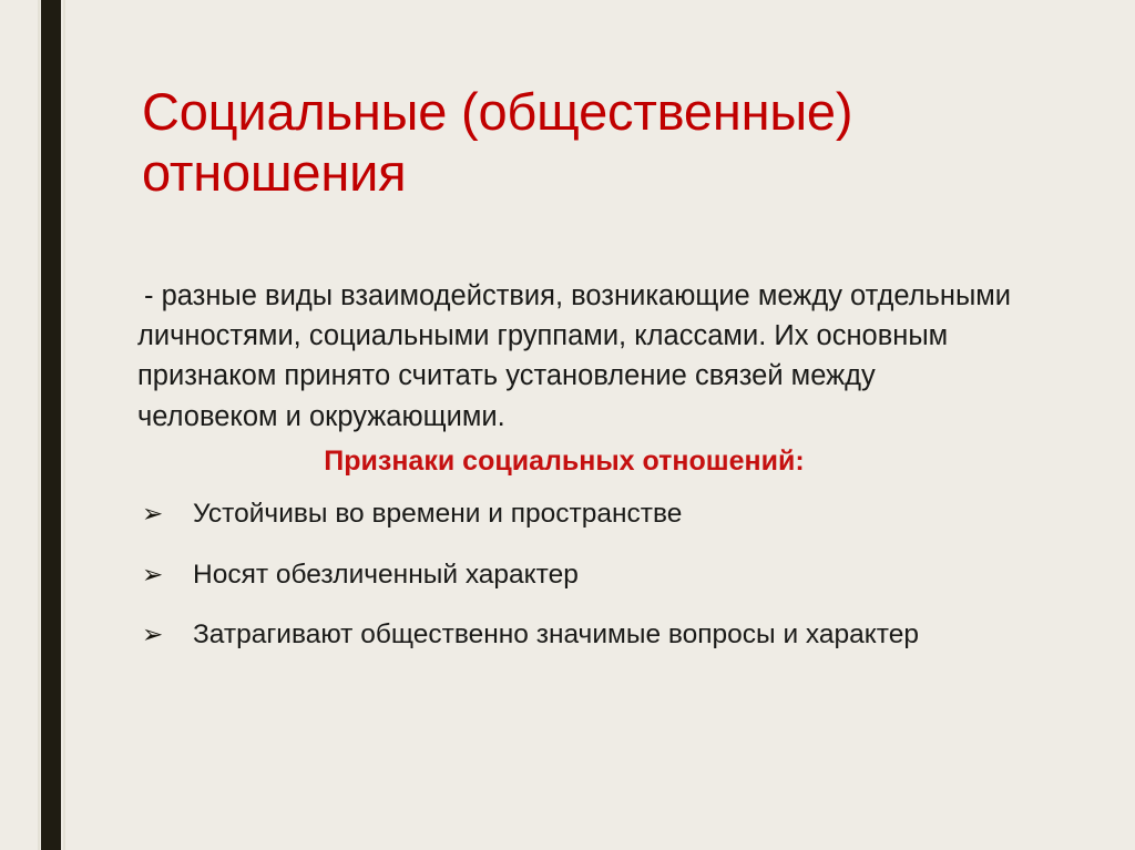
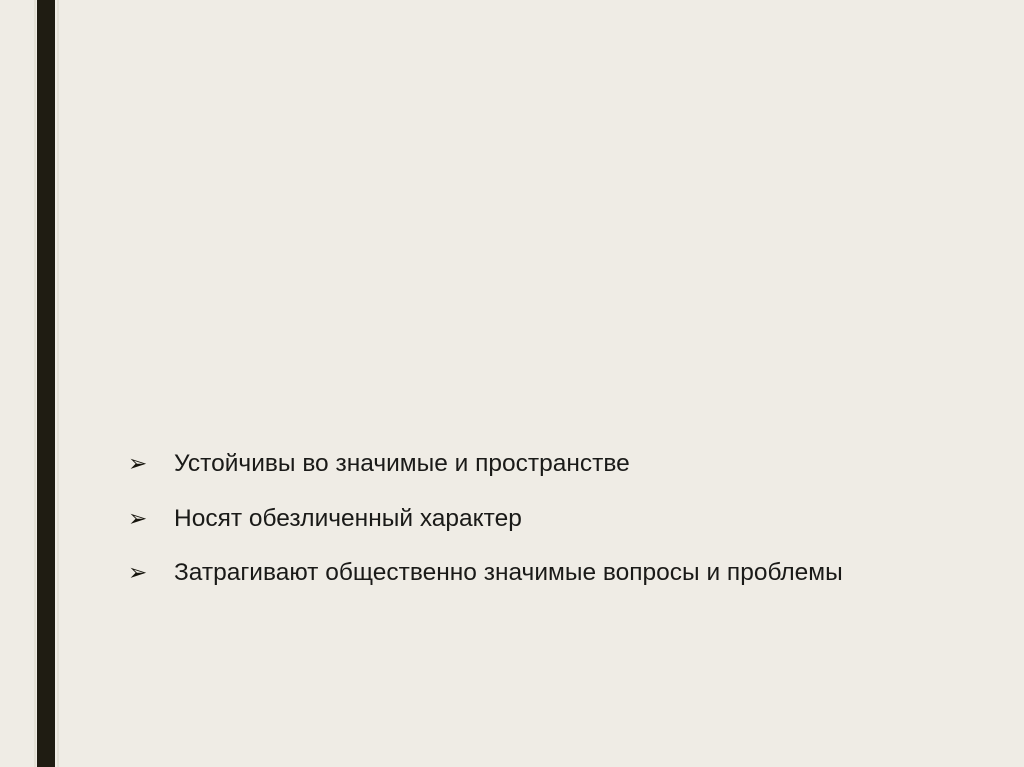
- Социальные (общественные) отношения
- - разные виды взаимодействия, возникающие между отдельными личностями, социальными группами, классами. Их основным признаком принято считать установление связей между человеком и окружающими.
- Признаки социальных отношений:
  ➢
- Устойчивы во времени и пространстве
+ Устойчивы во значимые и пространстве
  ➢
  Носят обезличенный характер
  ➢
- Затрагивают общественно значимые вопросы и характер
+ Затрагивают общественно значимые вопросы и проблемы
